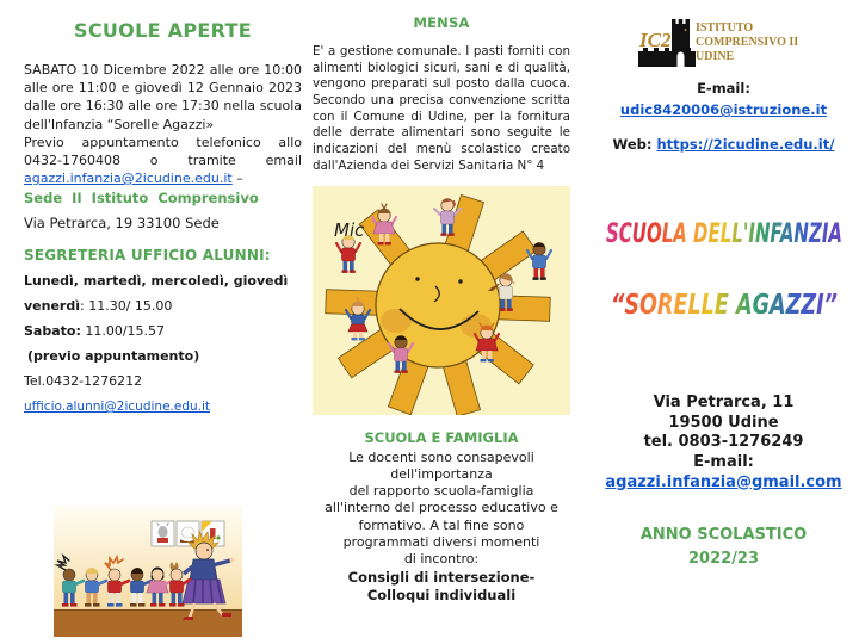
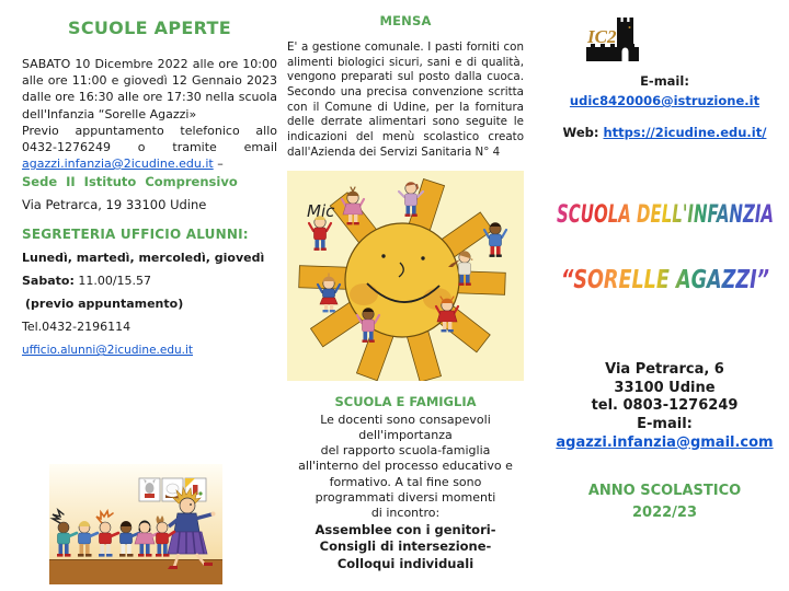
  SCUOLE APERTE
  SABATO 10 Dicembre 2022 alle ore 10:00 alle ore 11:00 e giovedì 12 Gennaio 2023 dalle ore 16:30 alle ore 17:30 nella scuola dell'Infanzia “Sorelle Agazzi»
- Previo appuntamento telefonico allo 0432-1760408 o tramite email agazzi.infanzia@2icudine.edu.it –
+ Previo appuntamento telefonico allo 0432-1276249 o tramite email agazzi.infanzia@2icudine.edu.it –
  Sede II Istituto Comprensivo
- Via Petrarca, 19 33100 Sede
+ Via Petrarca, 19 33100 Udine
  SEGRETERIA UFFICIO ALUNNI:
  Lunedì, martedì, mercoledì, giovedì
- venerdì: 11.30/ 15.00
  Sabato: 11.00/15.57
  (previo appuntamento)
- Tel.0432-1276212
+ Tel.0432-2196114
  ufficio.alunni@2icudine.edu.it
  MENSA
  E' a gestione comunale. I pasti forniti con alimenti biologici sicuri, sani e di qualità, vengono preparati sul posto dalla cuoca. Secondo una precisa convenzione scritta con il Comune di Udine, per la fornitura delle derrate alimentari sono seguite le indicazioni del menù scolastico creato dall'Azienda dei Servizi Sanitaria N° 4
  Mic
  SCUOLA E FAMIGLIA
  Le docenti sono consapevoli
  dell'importanza
  del rapporto scuola-famiglia
  all'interno del processo educativo e
  formativo. A tal fine sono
  programmati diversi momenti
  di incontro:
+ Assemblee con i genitori-
  Consigli di intersezione-
  Colloqui individuali
  IC2
- ISTITUTO
- COMPRENSIVO II
- UDINE
  E-mail:
  udic8420006@istruzione.it
  Web: https://2icudine.edu.it/
  SCUOLA DELL'INFANZIA
  “SORELLE AGAZZI”
- Via Petrarca, 11
+ Via Petrarca, 6
- 19500 Udine
+ 33100 Udine
  tel. 0803-1276249
  E-mail:
  agazzi.infanzia@gmail.com
  ANNO SCOLASTICO
  2022/23
